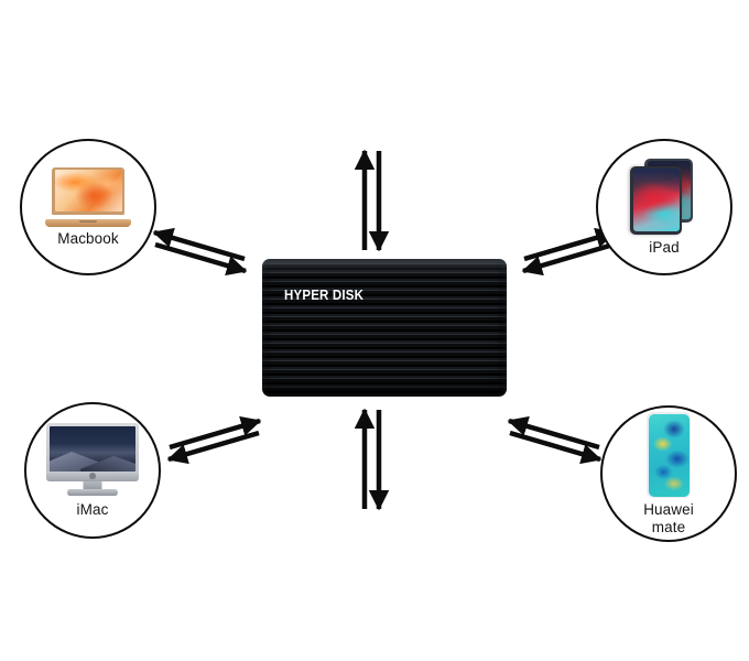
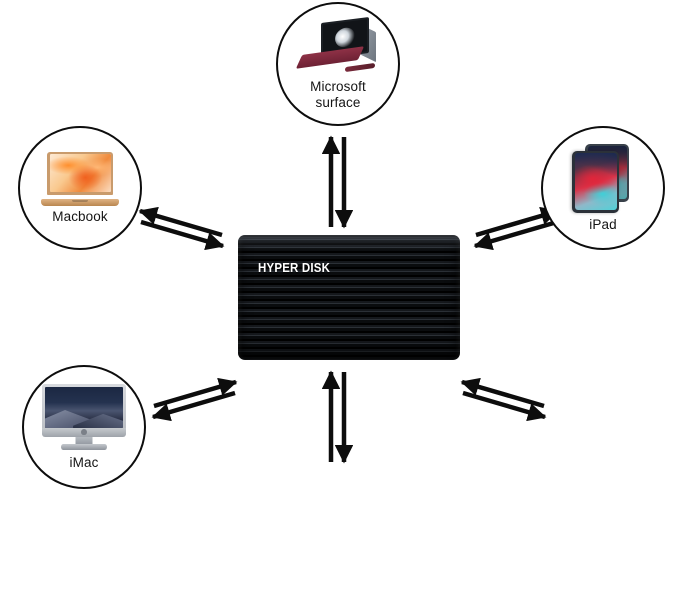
  HYPER DISK
+ Microsoft
+ surface
  iPad
- Huawei
- mate
  iMac
  Macbook
